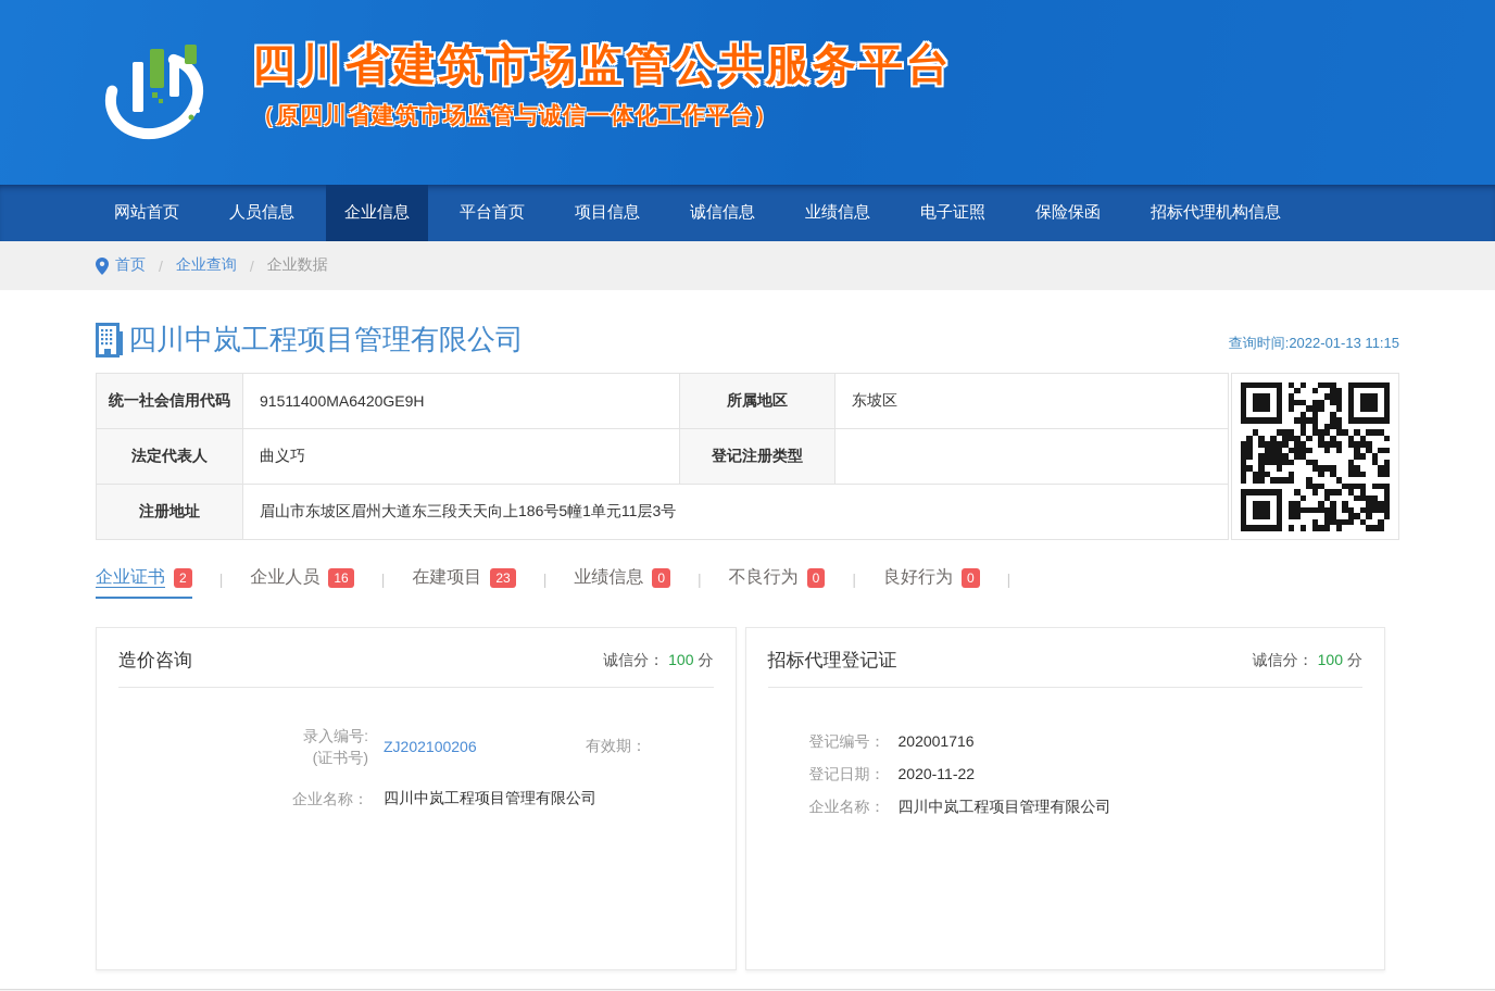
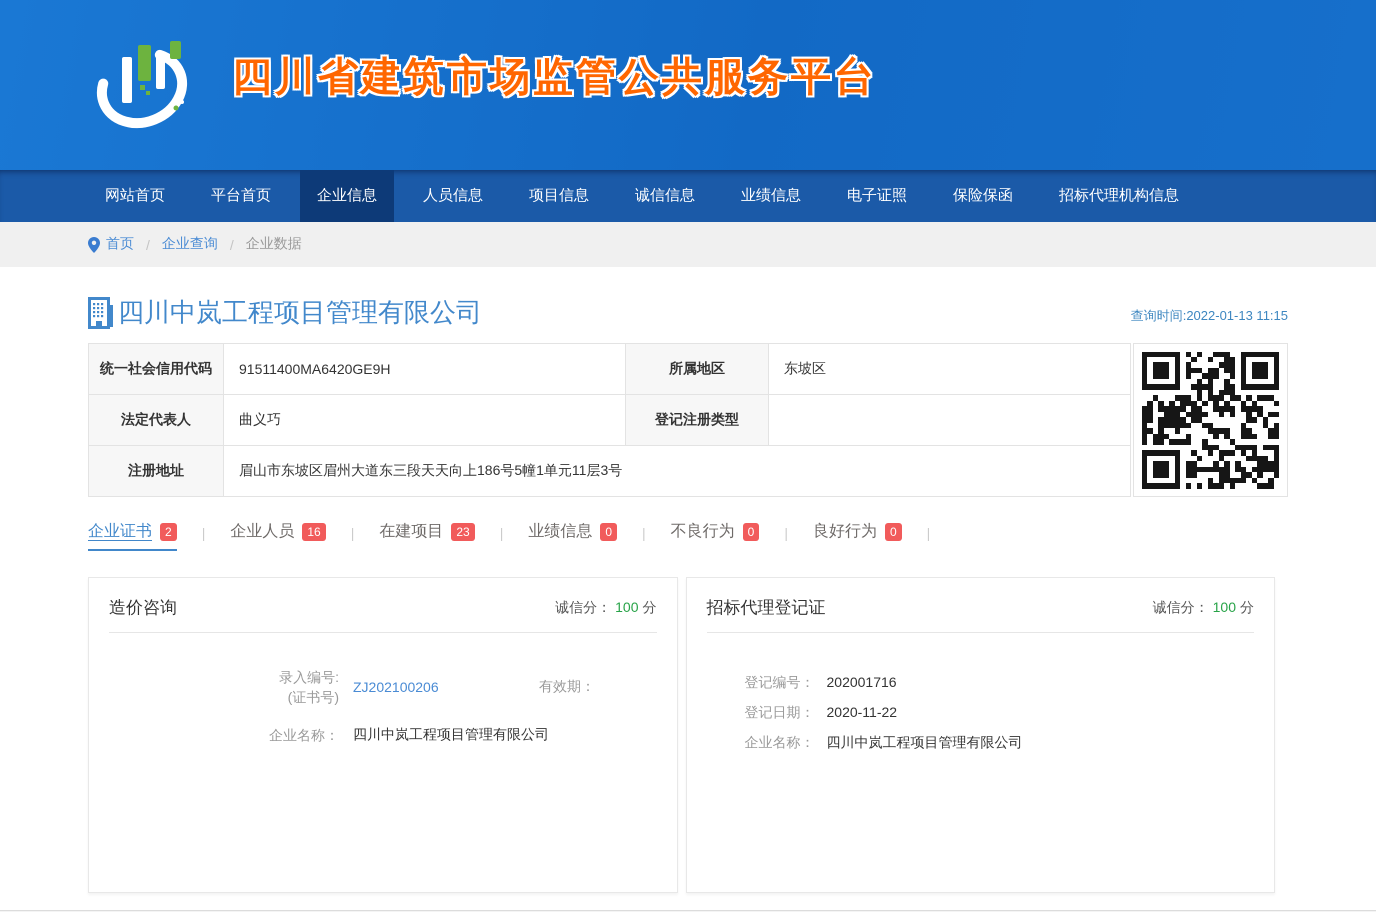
  四川省建筑市场监管公共服务平台
- （原四川省建筑市场监管与诚信一体化工作平台）
  网站首页
- 人员信息
+ 平台首页
  企业信息
- 平台首页
+ 人员信息
  项目信息
  诚信信息
  业绩信息
  电子证照
  保险保函
  招标代理机构信息
  首页
  /
  企业查询
  /
  企业数据
  四川中岚工程项目管理有限公司
  查询时间:2022-01-13 11:15
  统一社会信用代码	91511400MA6420GE9H	所属地区	东坡区
  法定代表人	曲义巧	登记注册类型
  注册地址	眉山市东坡区眉州大道东三段天天向上186号5幢1单元11层3号
  企业证书
  2
  |
  企业人员
  16
  |
  在建项目
  23
  |
  业绩信息
  0
  |
  不良行为
  0
  |
  良好行为
  0
  |
  造价咨询
  诚信分： 100 分
  录入编号:
  (证书号)
  ZJ202100206
  有效期：
  企业名称：
  四川中岚工程项目管理有限公司
  招标代理登记证
  诚信分： 100 分
  登记编号：
  202001716
  登记日期：
  2020-11-22
  企业名称：
  四川中岚工程项目管理有限公司
